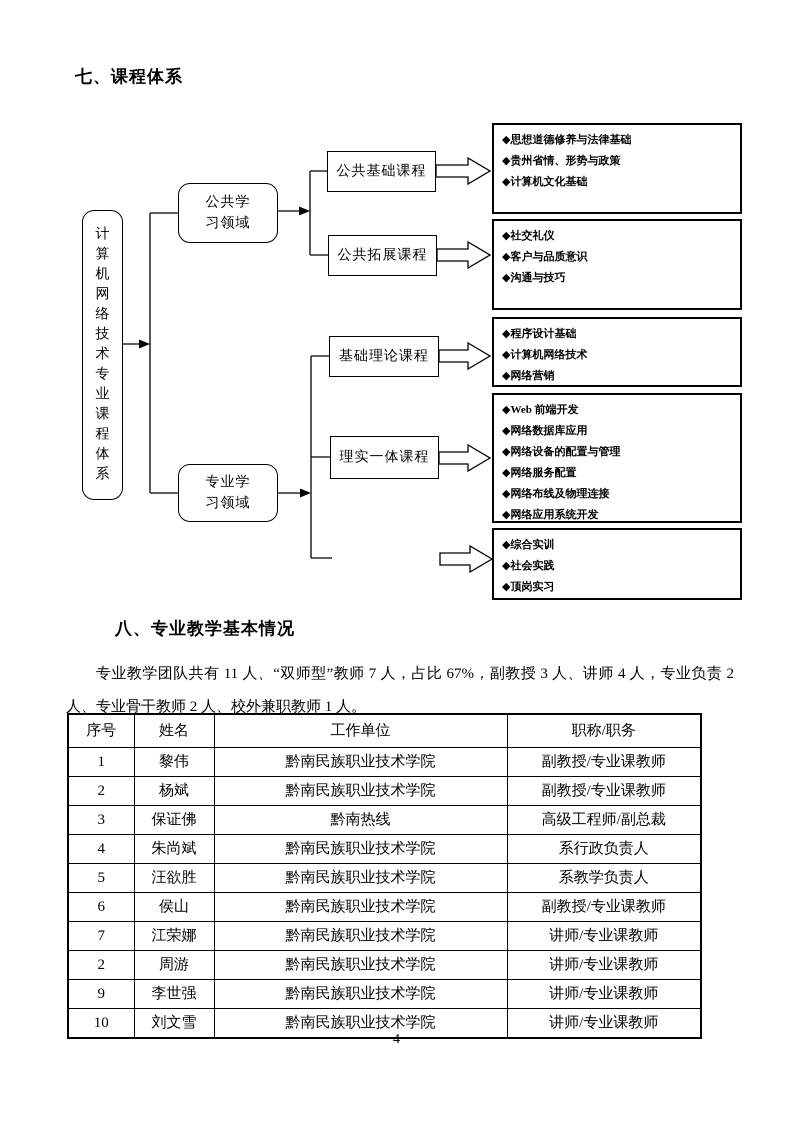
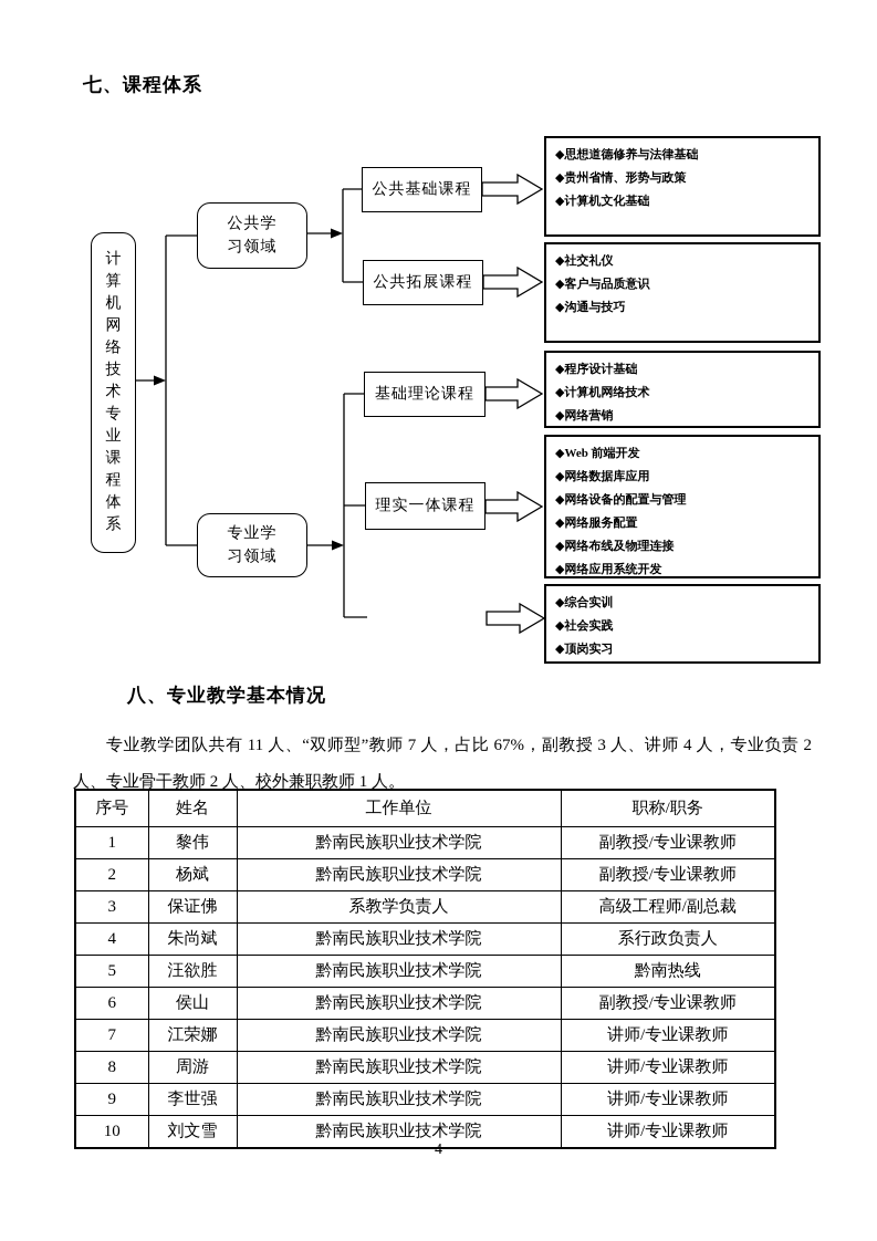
  七、课程体系
  计算机网络技术专业课程体系
  公共学习领域
  专业学习领域
  公共基础课程
  公共拓展课程
  基础理论课程
  理实一体课程
  ◆思想道德修养与法律基础
  ◆贵州省情、形势与政策
  ◆计算机文化基础
  ◆社交礼仪
  ◆客户与品质意识
  ◆沟通与技巧
  ◆程序设计基础
  ◆计算机网络技术
  ◆网络营销
  ◆Web 前端开发
  ◆网络数据库应用
  ◆网络设备的配置与管理
  ◆网络服务配置
  ◆网络布线及物理连接
  ◆网络应用系统开发
  ◆综合实训
  ◆社会实践
  ◆顶岗实习
  八、专业教学基本情况
  专业教学团队共有 11 人、“双师型”教师 7 人，占比 67%，副教授 3 人、讲师 4 人，专业负责 2 人、专业骨干教师 2 人、校外兼职教师 1 人。
  序号	姓名	工作单位	职称/职务
  1	黎伟	黔南民族职业技术学院	副教授/专业课教师
  2	杨斌	黔南民族职业技术学院	副教授/专业课教师
- 3	保证佛	黔南热线	高级工程师/副总裁
+ 3	保证佛	系教学负责人	高级工程师/副总裁
  4	朱尚斌	黔南民族职业技术学院	系行政负责人
- 5	汪欲胜	黔南民族职业技术学院	系教学负责人
+ 5	汪欲胜	黔南民族职业技术学院	黔南热线
  6	侯山	黔南民族职业技术学院	副教授/专业课教师
  7	江荣娜	黔南民族职业技术学院	讲师/专业课教师
- 2	周游	黔南民族职业技术学院	讲师/专业课教师
+ 8	周游	黔南民族职业技术学院	讲师/专业课教师
  9	李世强	黔南民族职业技术学院	讲师/专业课教师
  10	刘文雪	黔南民族职业技术学院	讲师/专业课教师
  4
